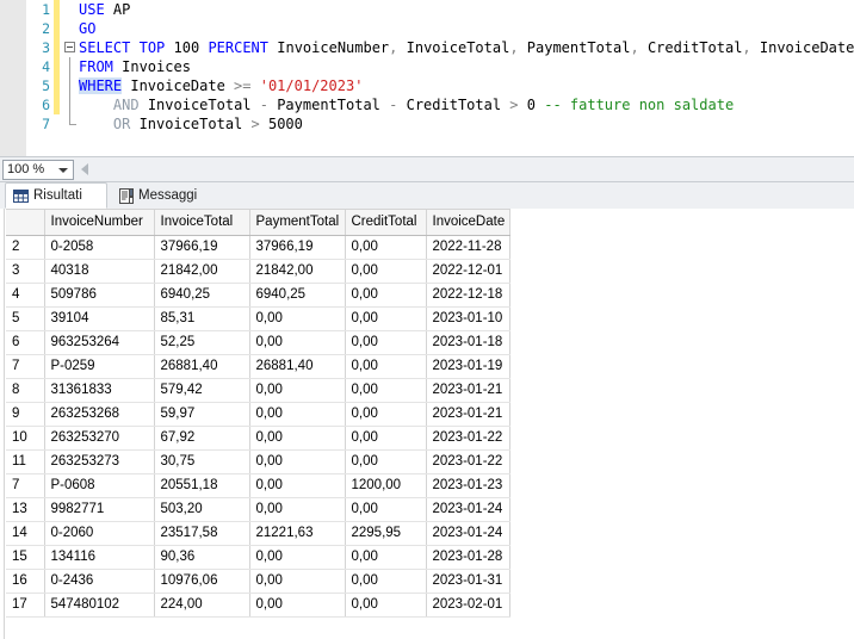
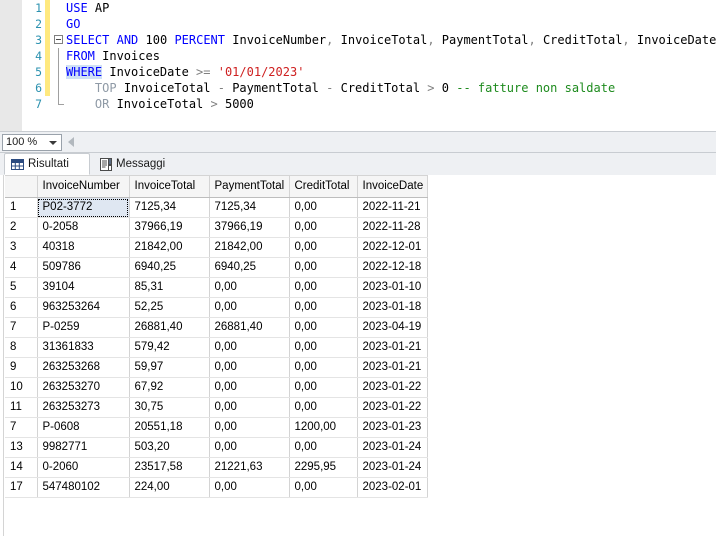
  1
  USE AP
  2
  GO
  3
- SELECT TOP 100 PERCENT InvoiceNumber, InvoiceTotal, PaymentTotal, CreditTotal, InvoiceDate
+ SELECT AND 100 PERCENT InvoiceNumber, InvoiceTotal, PaymentTotal, CreditTotal, InvoiceDate
  4
  FROM Invoices
  5
  WHERE InvoiceDate >= '01/01/2023'
  6
- AND InvoiceTotal - PaymentTotal - CreditTotal > 0 -- fatture non saldate
+ TOP InvoiceTotal - PaymentTotal - CreditTotal > 0 -- fatture non saldate
  7
  OR InvoiceTotal > 5000
  100 %
  Risultati
  Messaggi
  	InvoiceNumber	InvoiceTotal	PaymentTotal	CreditTotal	InvoiceDate
+ 1	P02-3772	7125,34	7125,34	0,00	2022-11-21
  2	0-2058	37966,19	37966,19	0,00	2022-11-28
  3	40318	21842,00	21842,00	0,00	2022-12-01
  4	509786	6940,25	6940,25	0,00	2022-12-18
  5	39104	85,31	0,00	0,00	2023-01-10
  6	963253264	52,25	0,00	0,00	2023-01-18
- 7	P-0259	26881,40	26881,40	0,00	2023-01-19
+ 7	P-0259	26881,40	26881,40	0,00	2023-04-19
  8	31361833	579,42	0,00	0,00	2023-01-21
  9	263253268	59,97	0,00	0,00	2023-01-21
  10	263253270	67,92	0,00	0,00	2023-01-22
  11	263253273	30,75	0,00	0,00	2023-01-22
  7	P-0608	20551,18	0,00	1200,00	2023-01-23
  13	9982771	503,20	0,00	0,00	2023-01-24
  14	0-2060	23517,58	21221,63	2295,95	2023-01-24
- 15	134116	90,36	0,00	0,00	2023-01-28
- 16	0-2436	10976,06	0,00	0,00	2023-01-31
  17	547480102	224,00	0,00	0,00	2023-02-01
